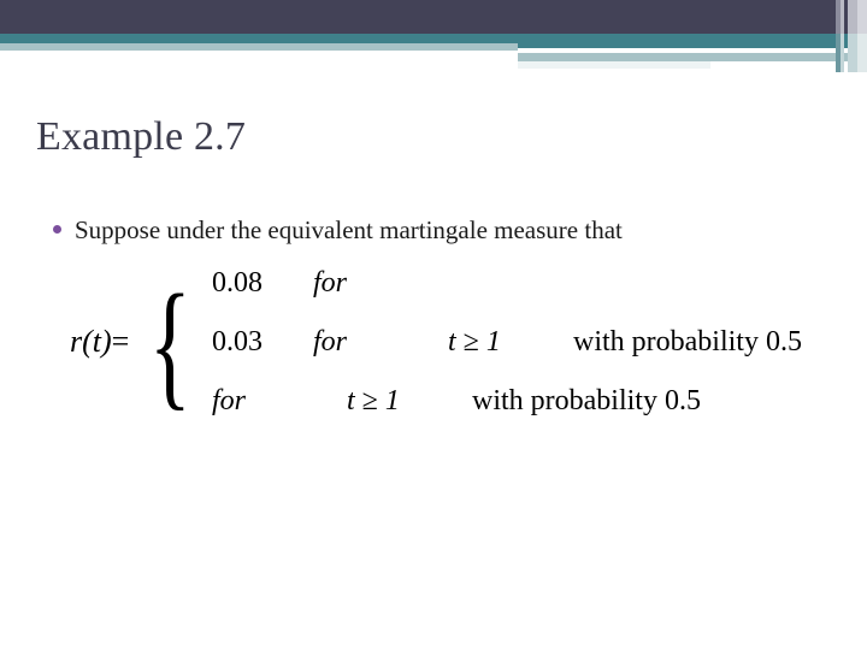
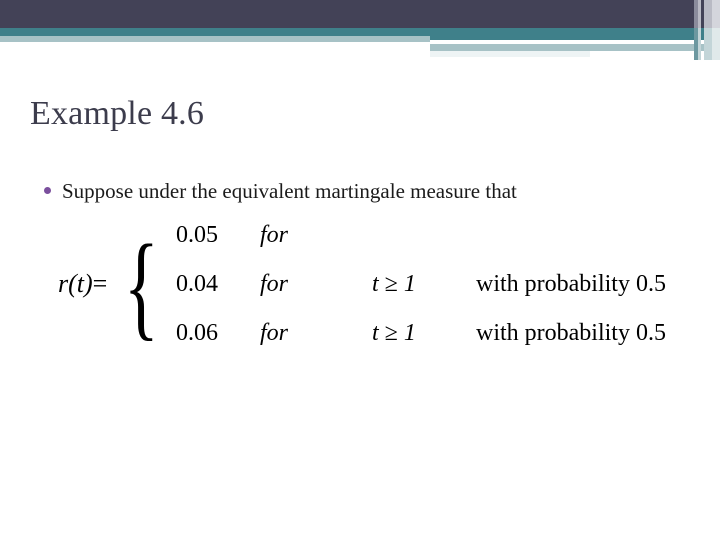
- Example 2.7
+ Example 4.6
  Suppose under the equivalent martingale measure that
  r(t)=
  {
- 0.08
+ 0.05
  for
- 0.03
+ 0.04
  for
  t ≥ 1
  with probability 0.5
+ 0.06
  for
  t ≥ 1
  with probability 0.5
